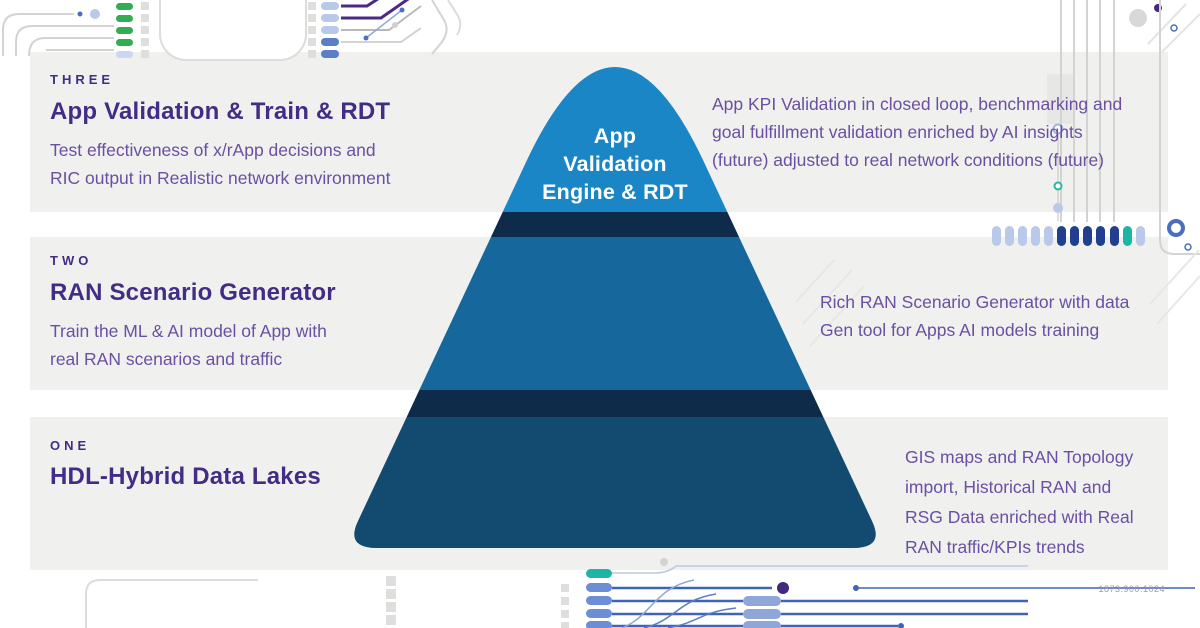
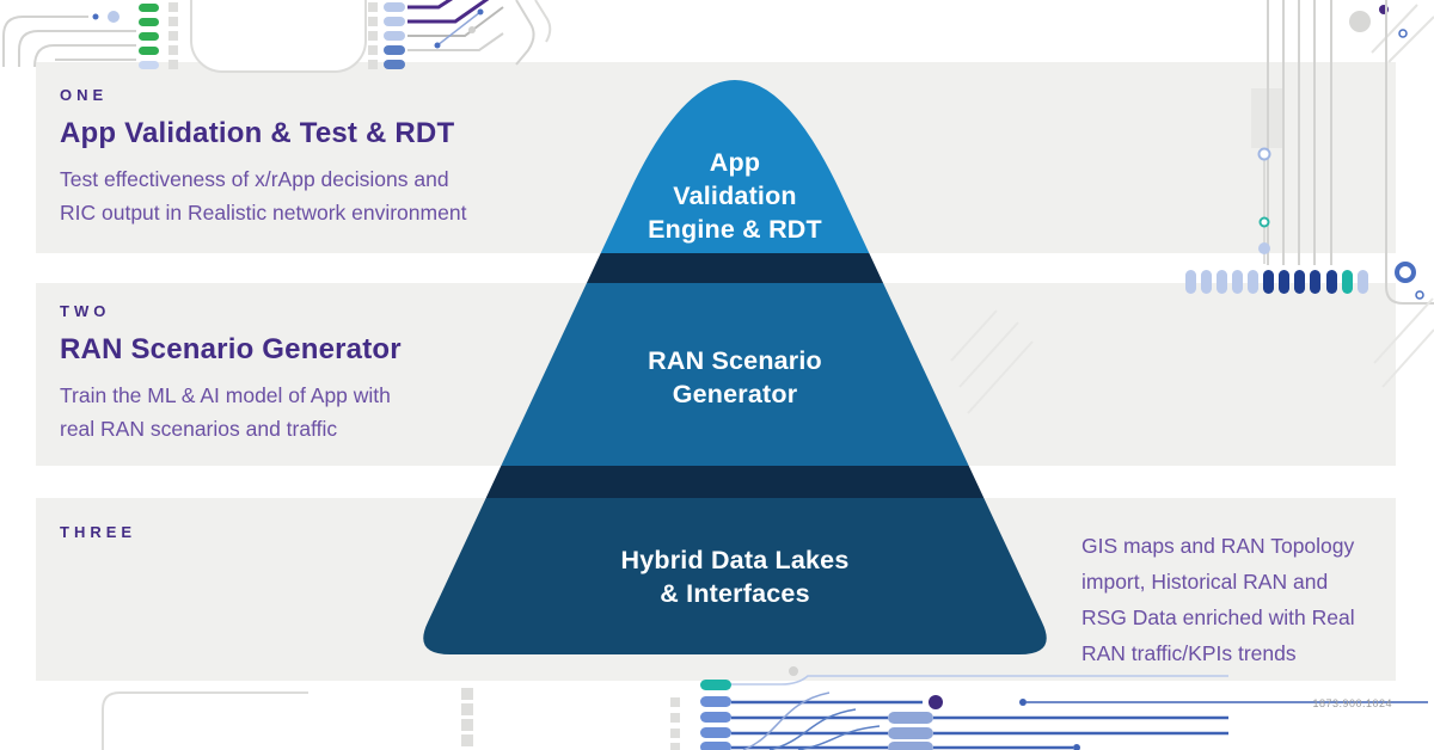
  App
  Validation
  Engine & RDT
+ RAN Scenario
+ Generator
+ Hybrid Data Lakes
+ & Interfaces
- THREE
+ ONE
- App Validation & Train & RDT
+ App Validation & Test & RDT
  Test effectiveness of x/rApp decisions and
  RIC output in Realistic network environment
  TWO
  RAN Scenario Generator
  Train the ML & AI model of App with
  real RAN scenarios and traffic
- ONE
+ THREE
- HDL-Hybrid Data Lakes
- App KPI Validation in closed loop, benchmarking and
- goal fulfillment validation enriched by AI insights
- (future) adjusted to real network conditions (future)
- Rich RAN Scenario Generator with data
- Gen tool for Apps AI models training
  GIS maps and RAN Topology
  import, Historical RAN and
  RSG Data enriched with Real
  RAN traffic/KPIs trends
  1873.900.1024
